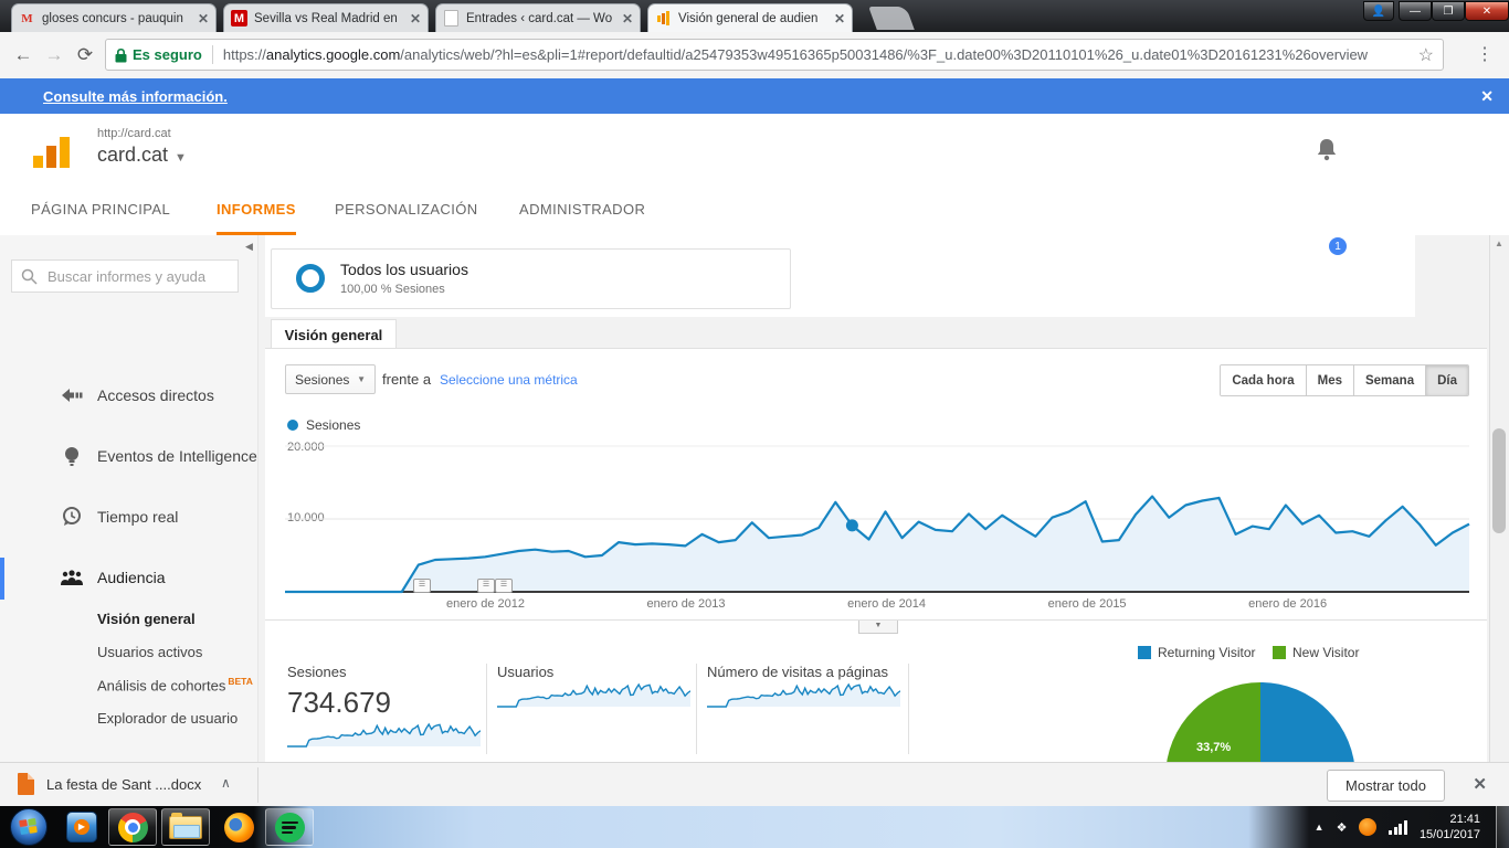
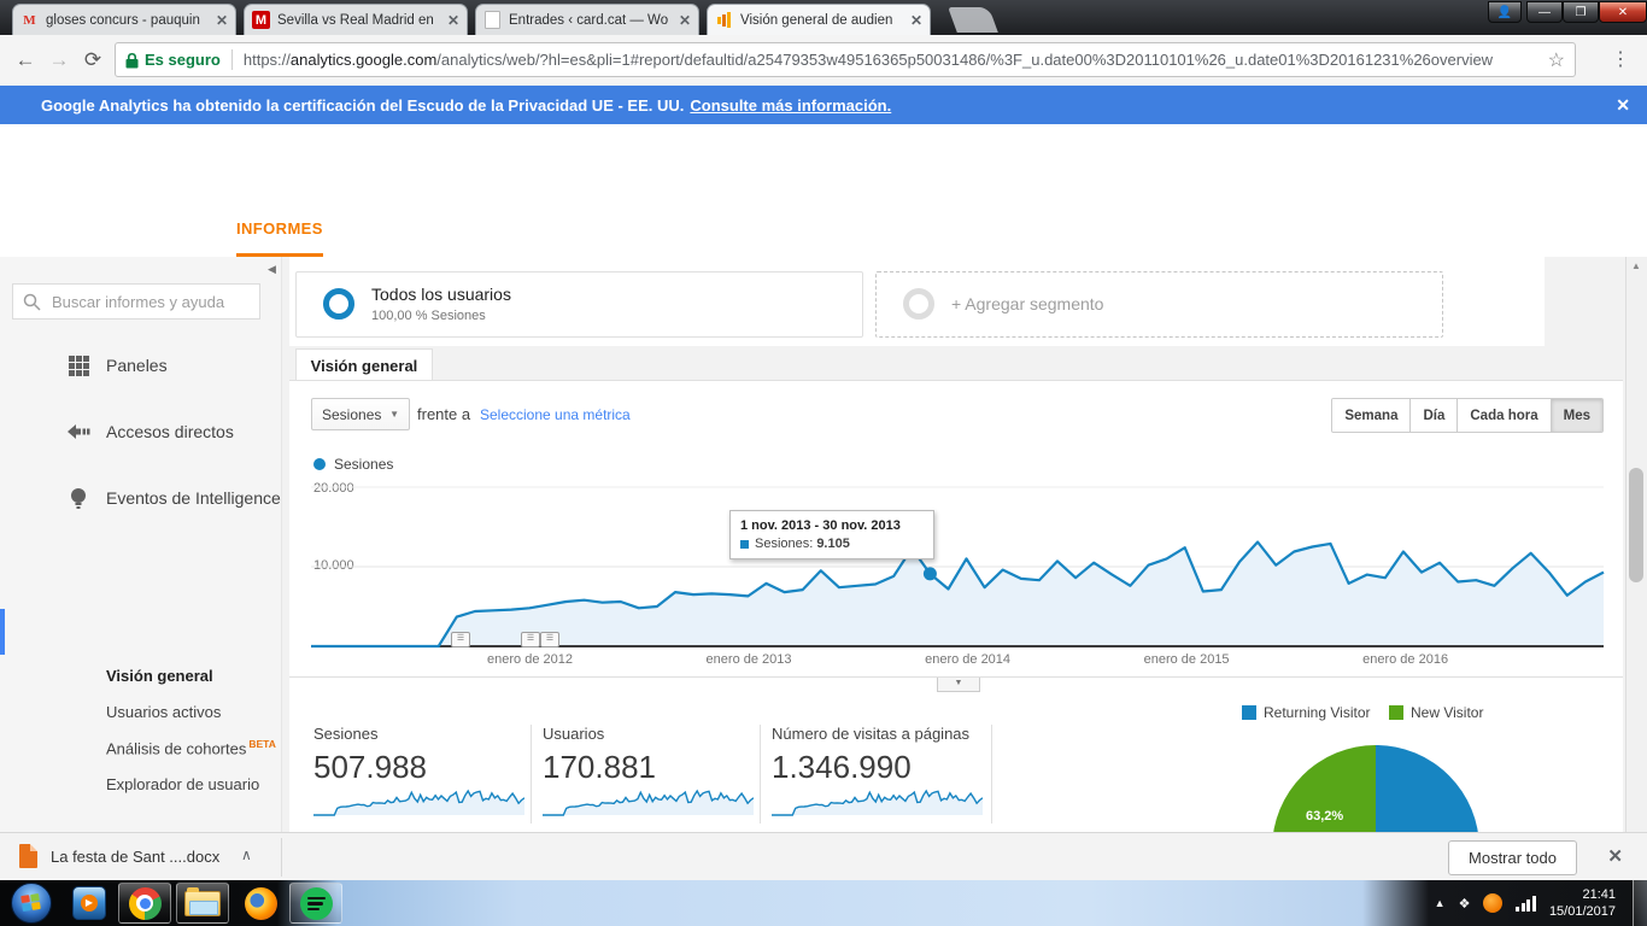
  M
  gloses concurs - pauquin
  ✕
  M
  Sevilla vs Real Madrid en
  ✕
  Entrades ‹ card.cat — Wo
  ✕
  Visión general de audien
  ✕
  👤
  —
  ❐
  ✕
  ←
  →
  ⟳
  Es seguro
  https://analytics.google.com/analytics/web/?hl=es&pli=1#report/defaultid/a25479353w49516365p50031486/%3F_u.date00%3D20110101%26_u.date01%3D20161231%26overview
  ☆
  ⋮
+ Google Analytics ha obtenido la certificación del Escudo de la Privacidad UE - EE. UU.
  Consulte más información.
  ✕
- http://card.cat
- card.cat ▼
- 1
- PÁGINA PRINCIPAL
  INFORMES
- PERSONALIZACIÓN
- ADMINISTRADOR
  Buscar informes y ayuda
  ◀
+ Paneles
  Accesos directos
  Eventos de Intelligence
- Tiempo real
- Audiencia
  Visión general
  Usuarios activos
  Análisis de cohortes BETA
  Explorador de usuario
  Todos los usuarios
  100,00 % Sesiones
+ + Agregar segmento
  Visión general
  Sesiones
  ▼
  frente a
  Seleccione una métrica
- Cada hora
+ Semana
- Mes
+ Día
- Semana
+ Cada hora
- Día
+ Mes
  Sesiones
  20.000
  10.000
  enero de 2012
  enero de 2013
  enero de 2014
  enero de 2015
  enero de 2016
+ 1 nov. 2013 - 30 nov. 2013
+ Sesiones:
+ 9.105
  Sesiones
- 734.679
+ 507.988
  Usuarios
+ 170.881
  Número de visitas a páginas
+ 1.346.990
  Returning Visitor
  New Visitor
- 33,7%
+ 63,2%
  ▲
  La festa de Sant ....docx
  ∧
  Mostrar todo
  ✕
  ▶
  ▲
  ❖
  21:41
  15/01/2017
